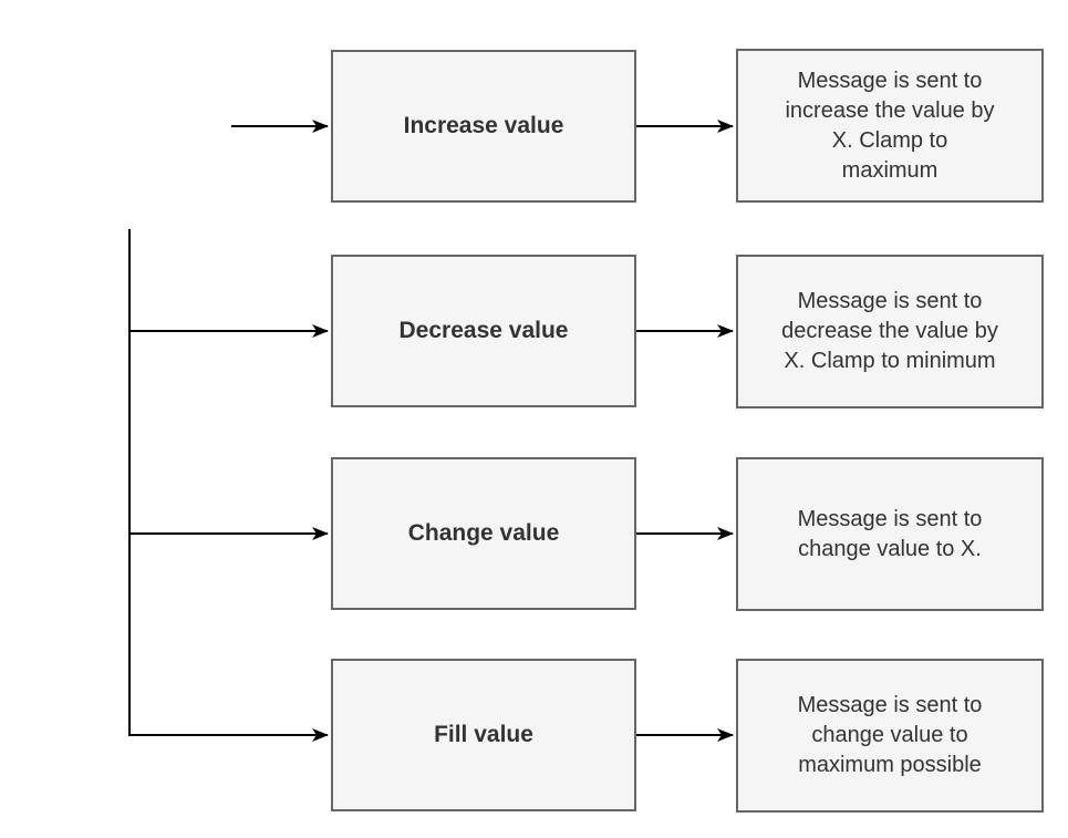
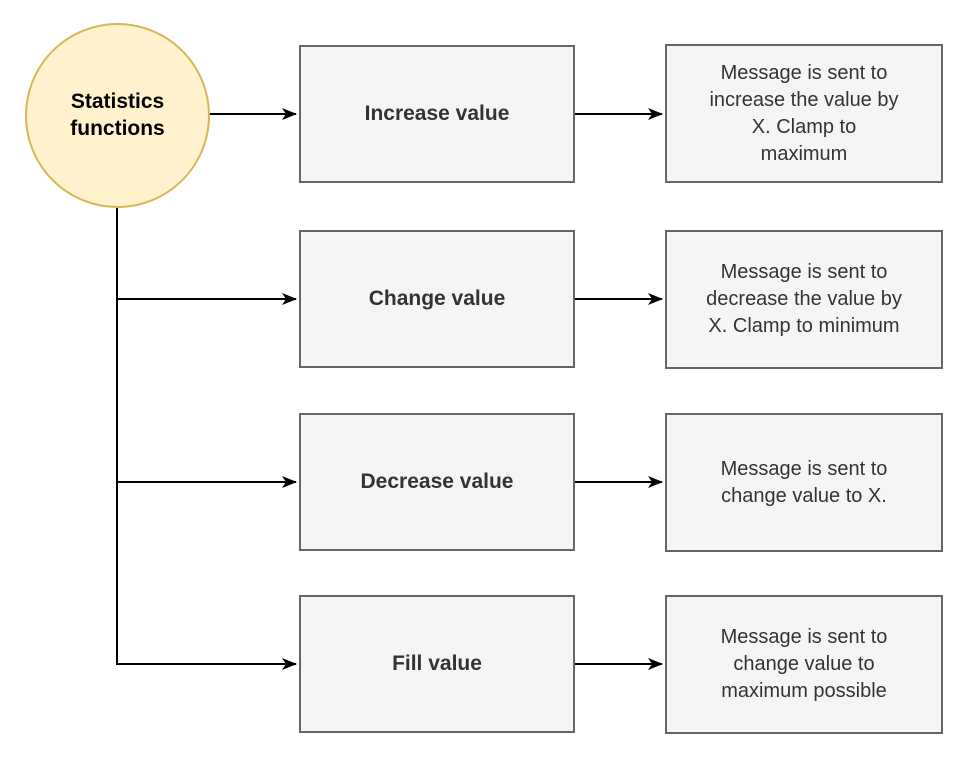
+ Statistics
+ functions
  Increase value
  Message is sent to
  increase the value by
  X. Clamp to
  maximum
- Decrease value
+ Change value
  Message is sent to
  decrease the value by
  X. Clamp to minimum
- Change value
+ Decrease value
  Message is sent to
  change value to X.
  Fill value
  Message is sent to
  change value to
  maximum possible
